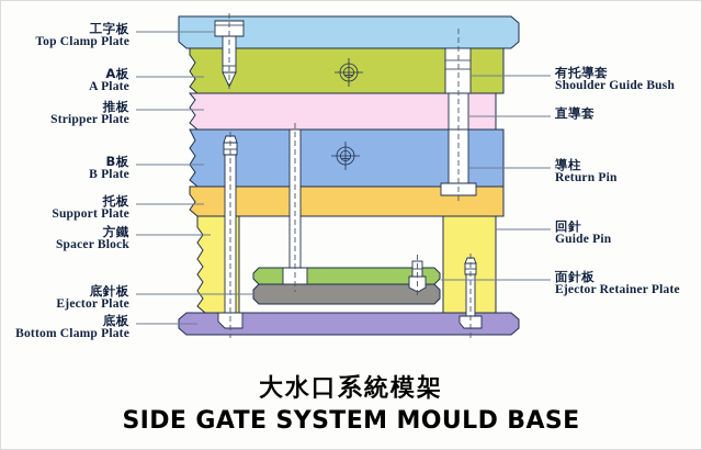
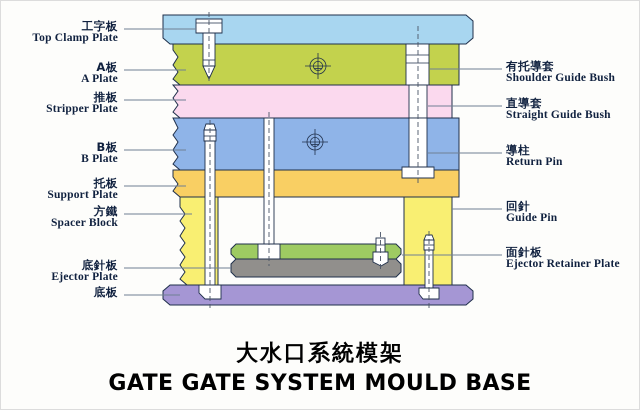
  工字板
  Top Clamp Plate
  A板
  A Plate
  推板
  Stripper Plate
  B板
  B Plate
  托板
  Support Plate
  方鐵
  Spacer Block
  底針板
  Ejector Plate
  底板
- Bottom Clamp Plate
  有托導套
  Shoulder Guide Bush
  直導套
+ Straight Guide Bush
  導柱
  Return Pin
  回針
  Guide Pin
  面針板
  Ejector Retainer Plate
  大水口系統模架
- SIDE GATE SYSTEM MOULD BASE
+ GATE GATE SYSTEM MOULD BASE
